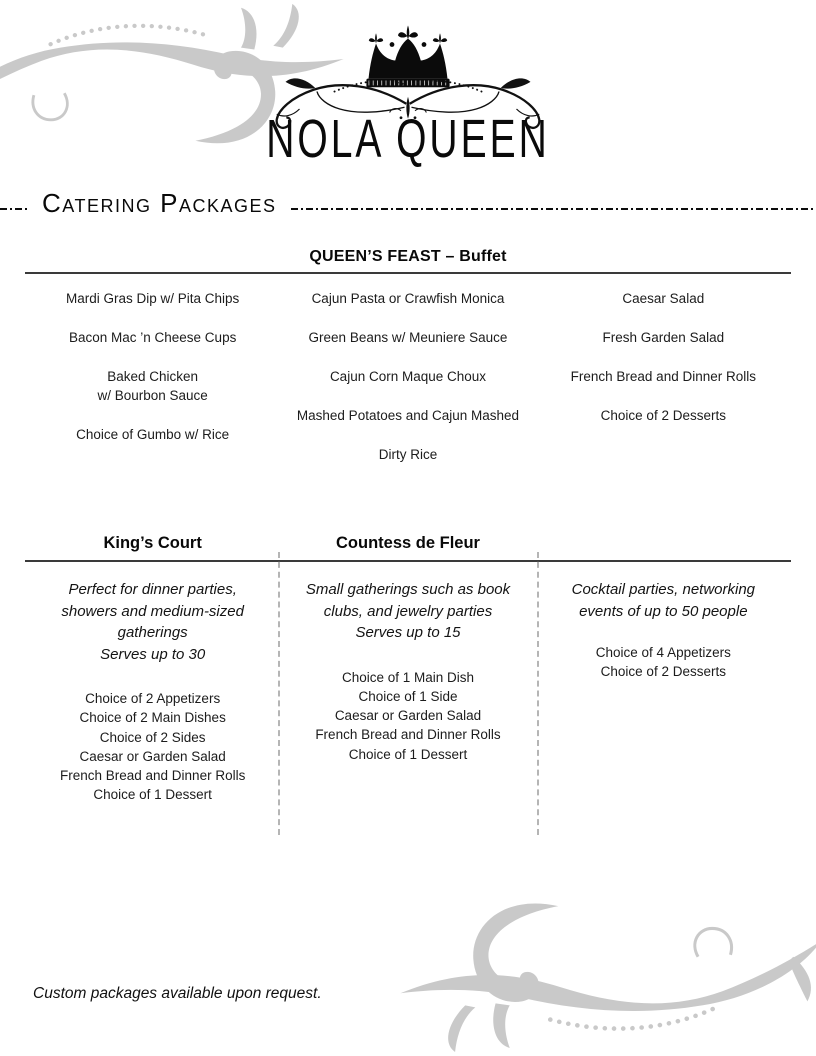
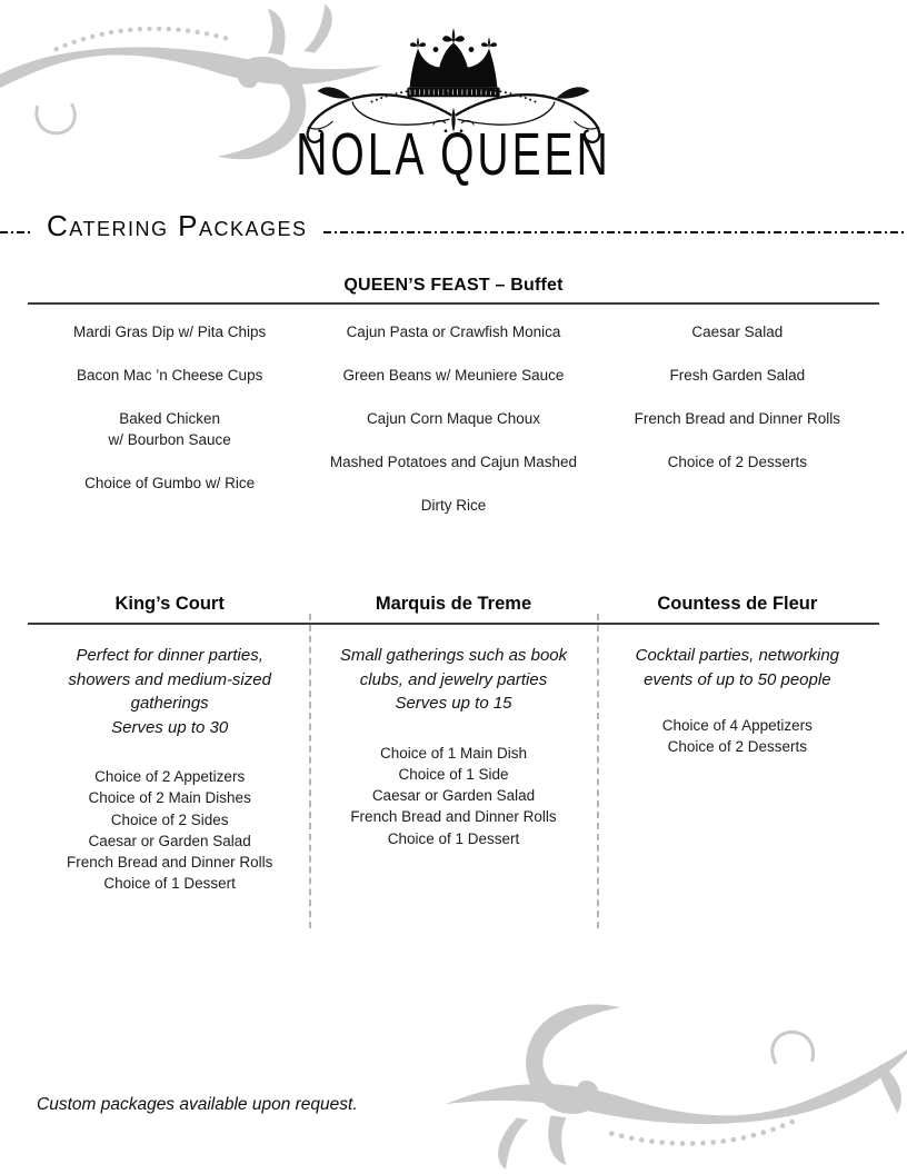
  NOLA QUEEN
  Catering Packages
  QUEEN’S FEAST – Buffet
  Mardi Gras Dip w/ Pita Chips
  Bacon Mac ’n Cheese Cups
  Baked Chicken
  w/ Bourbon Sauce
  Choice of Gumbo w/ Rice
  Cajun Pasta or Crawfish Monica
  Green Beans w/ Meuniere Sauce
  Cajun Corn Maque Choux
  Mashed Potatoes and Cajun Mashed
  Dirty Rice
  Caesar Salad
  Fresh Garden Salad
  French Bread and Dinner Rolls
  Choice of 2 Desserts
  King’s Court
+ Marquis de Treme
  Countess de Fleur
  Perfect for dinner parties,
  showers and medium-sized
  gatherings
  Serves up to 30
  Choice of 2 Appetizers
  Choice of 2 Main Dishes
  Choice of 2 Sides
  Caesar or Garden Salad
  French Bread and Dinner Rolls
  Choice of 1 Dessert
  Small gatherings such as book
  clubs, and jewelry parties
  Serves up to 15
  Choice of 1 Main Dish
  Choice of 1 Side
  Caesar or Garden Salad
  French Bread and Dinner Rolls
  Choice of 1 Dessert
  Cocktail parties, networking
  events of up to 50 people
  Choice of 4 Appetizers
  Choice of 2 Desserts
  Custom packages available upon request.
